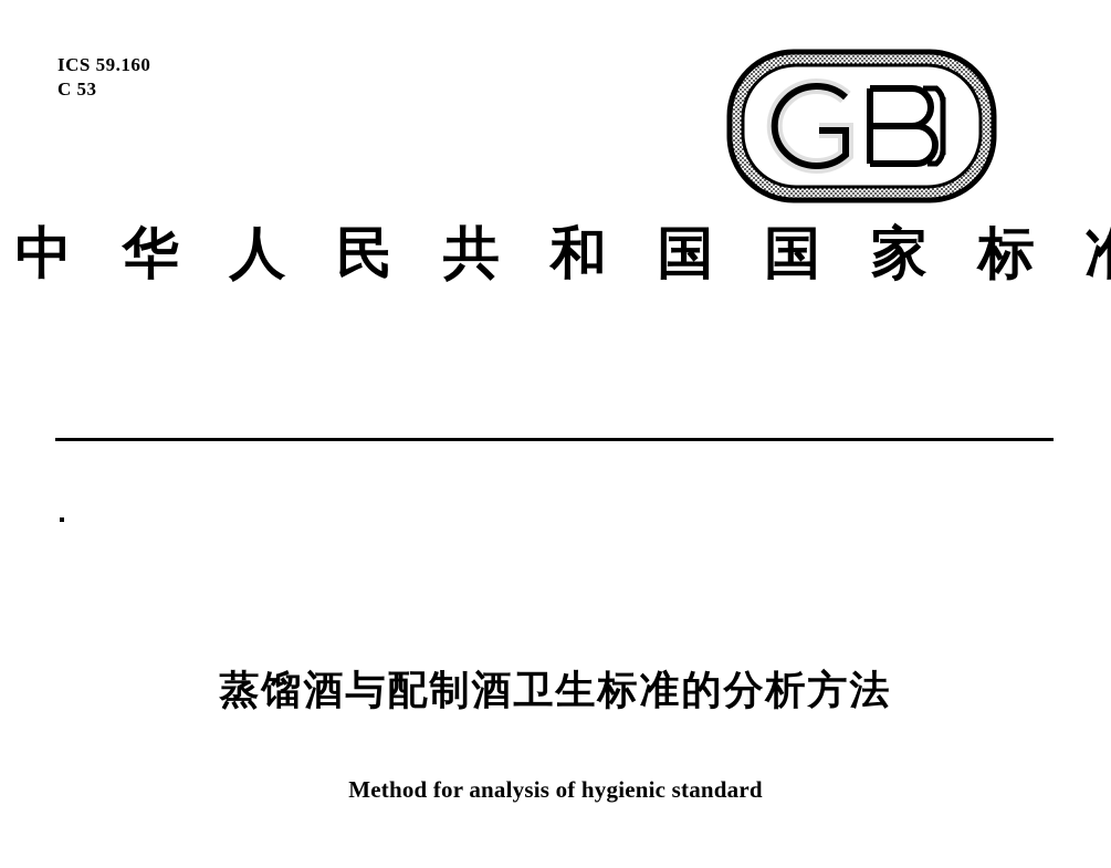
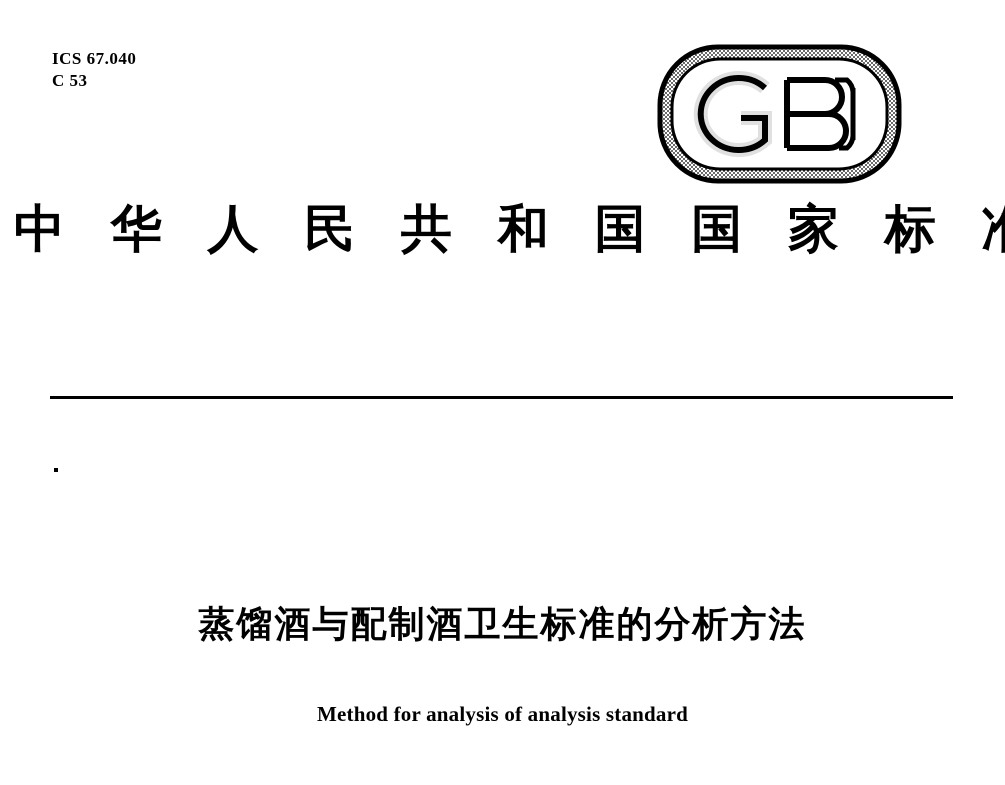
- ICS 59.160
+ ICS 67.040
  C 53
  中 华 人 民 共 和 国 国 家 标
  蒸馏酒与配制酒卫生标准的分析方法
- Method for analysis of hygienic standard
+ Method for analysis of analysis standard
